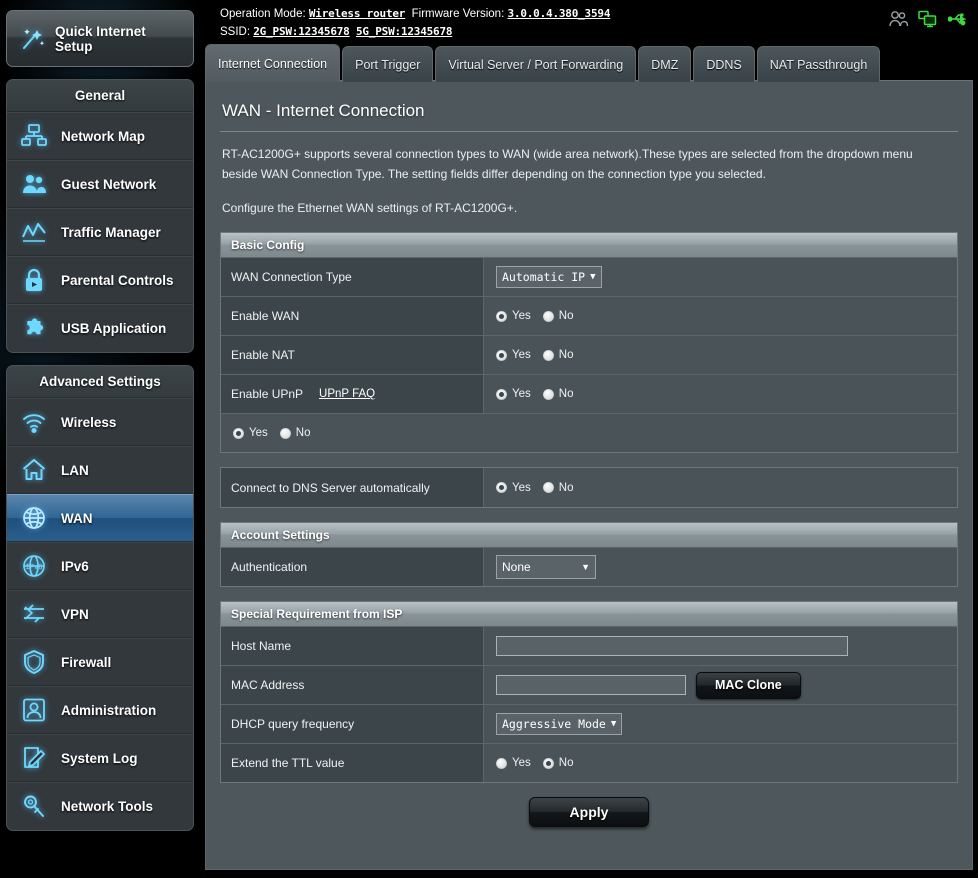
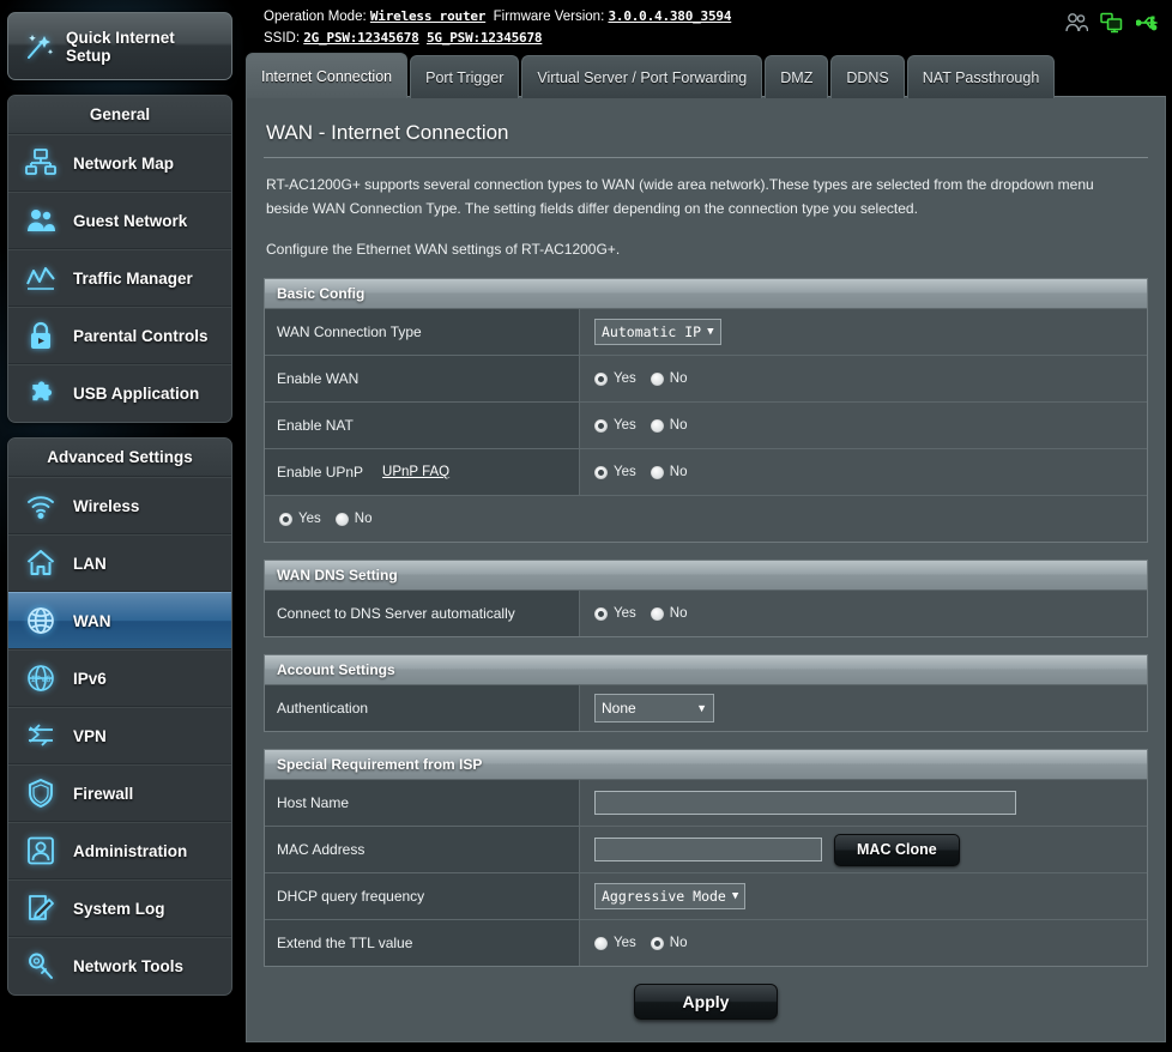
  Quick Internet Setup
  General
  Network Map
  Guest Network
  Traffic Manager
  Parental Controls
  USB Application
  Advanced Settings
  Wireless
  LAN
  WAN
  IPv6
  IPv6
  VPN
  Firewall
  Administration
  System Log
  Network Tools
  Operation Mode: Wireless router Firmware Version: 3.0.0.4.380_3594
  SSID: 2G_PSW:12345678 5G_PSW:12345678
  Internet Connection
  Port Trigger
  Virtual Server / Port Forwarding
  DMZ
  DDNS
  NAT Passthrough
  WAN - Internet Connection
  RT-AC1200G+ supports several connection types to WAN (wide area network).These types are selected from the dropdown menu beside WAN Connection Type. The setting fields differ depending on the connection type you selected.
  Configure the Ethernet WAN settings of RT-AC1200G+.
  Basic Config
  WAN Connection Type
  Automatic IP
  ▼
  Enable WAN
  Yes
  No
  Enable NAT
  Yes
  No
  Enable UPnP
  UPnP FAQ
  Yes
  No
  Yes
  No
+ WAN DNS Setting
  Connect to DNS Server automatically
  Yes
  No
  Account Settings
  Authentication
  None
  ▼
  Special Requirement from ISP
  Host Name
  MAC Address
  MAC Clone
  DHCP query frequency
  Aggressive Mode
  ▼
  Extend the TTL value
  Yes
  No
  Apply
